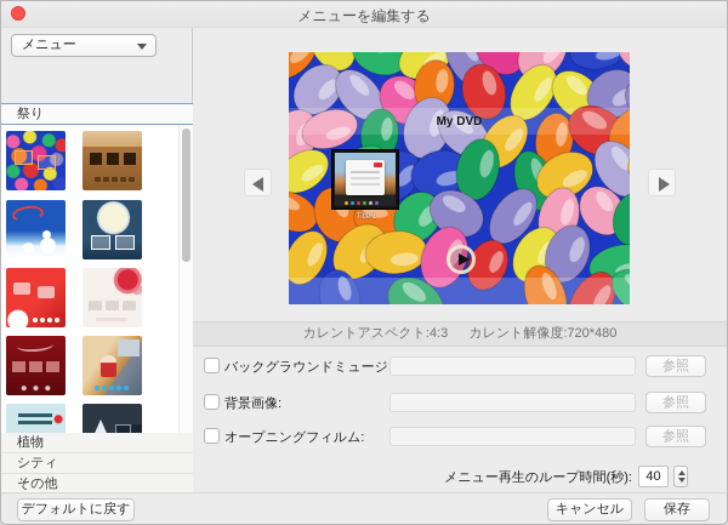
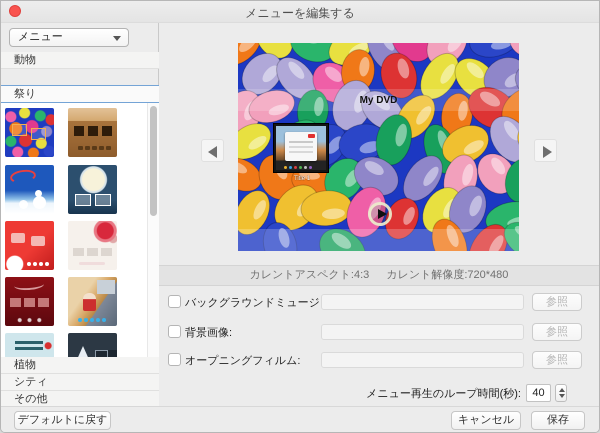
  メニューを編集する
  メニュー
+ 動物
  祭り
  植物
  シティ
  その他
  My DVD
  カレントアスペクト:4:3 カレント解像度:720*480
  バックグラウンドミュージ
  参照
  背景画像:
  参照
  オープニングフィルム:
  参照
  メニュー再生のループ時間(秒):
  40
  デフォルトに戻す
  キャンセル
  保存
